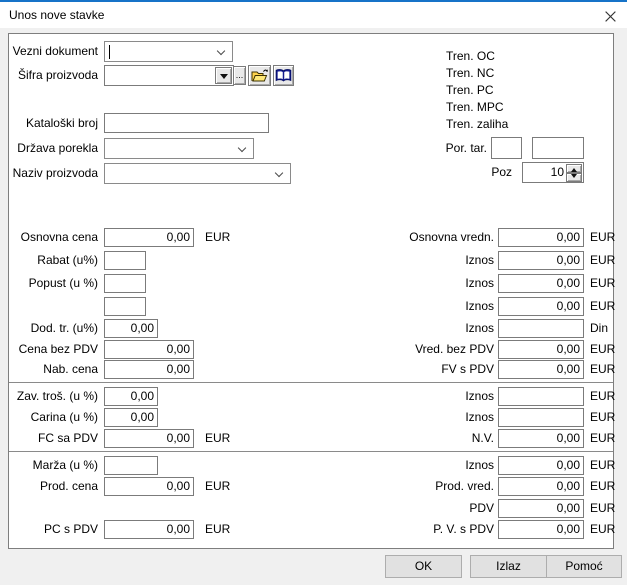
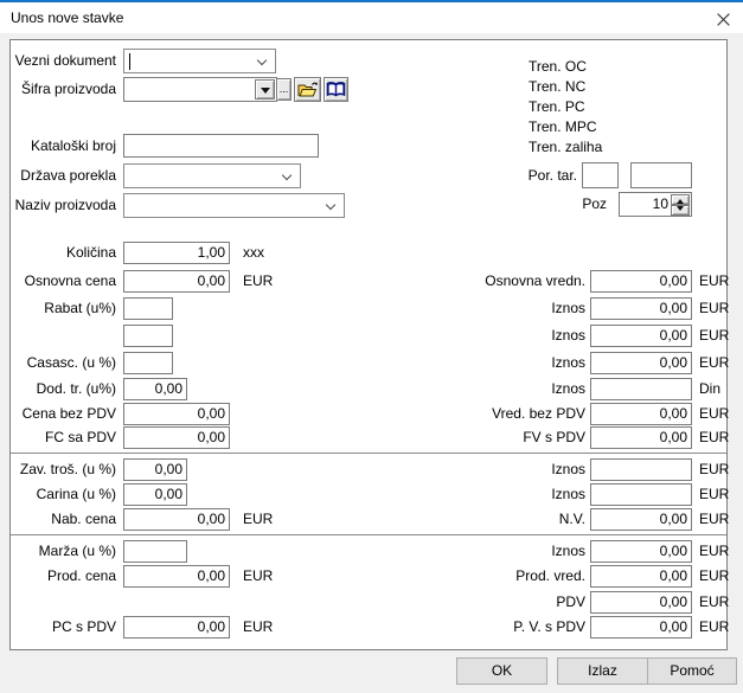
  Unos nove stavke
  Vezni dokument
  Šifra proizvoda
  ...
  Kataloški broj
  Država porekla
  Naziv proizvoda
  Tren. OC
  Tren. NC
  Tren. PC
  Tren. MPC
  Tren. zaliha
  Por. tar.
  Poz
  10
+ Količina
+ 1,00
+ xxx
  Osnovna cena
  0,00
  EUR
  Osnovna vredn.
  0,00
  EUR
  Rabat (u%)
  Iznos
  0,00
  EUR
- Popust (u %)
  Iznos
  0,00
  EUR
+ Casasc. (u %)
  Iznos
  0,00
  EUR
  Dod. tr. (u%)
  0,00
  Iznos
  Din
  Cena bez PDV
  0,00
  Vred. bez PDV
  0,00
  EUR
- Nab. cena
+ FC sa PDV
  0,00
  FV s PDV
  0,00
  EUR
  Zav. troš. (u %)
  0,00
  Iznos
  EUR
  Carina (u %)
  0,00
  Iznos
  EUR
- FC sa PDV
+ Nab. cena
  0,00
  EUR
  N.V.
  0,00
  EUR
  Marža (u %)
  Iznos
  0,00
  EUR
  Prod. cena
  0,00
  EUR
  Prod. vred.
  0,00
  EUR
  PDV
  0,00
  EUR
  PC s PDV
  0,00
  EUR
  P. V. s PDV
  0,00
  EUR
  OK
  Izlaz
  Pomoć
